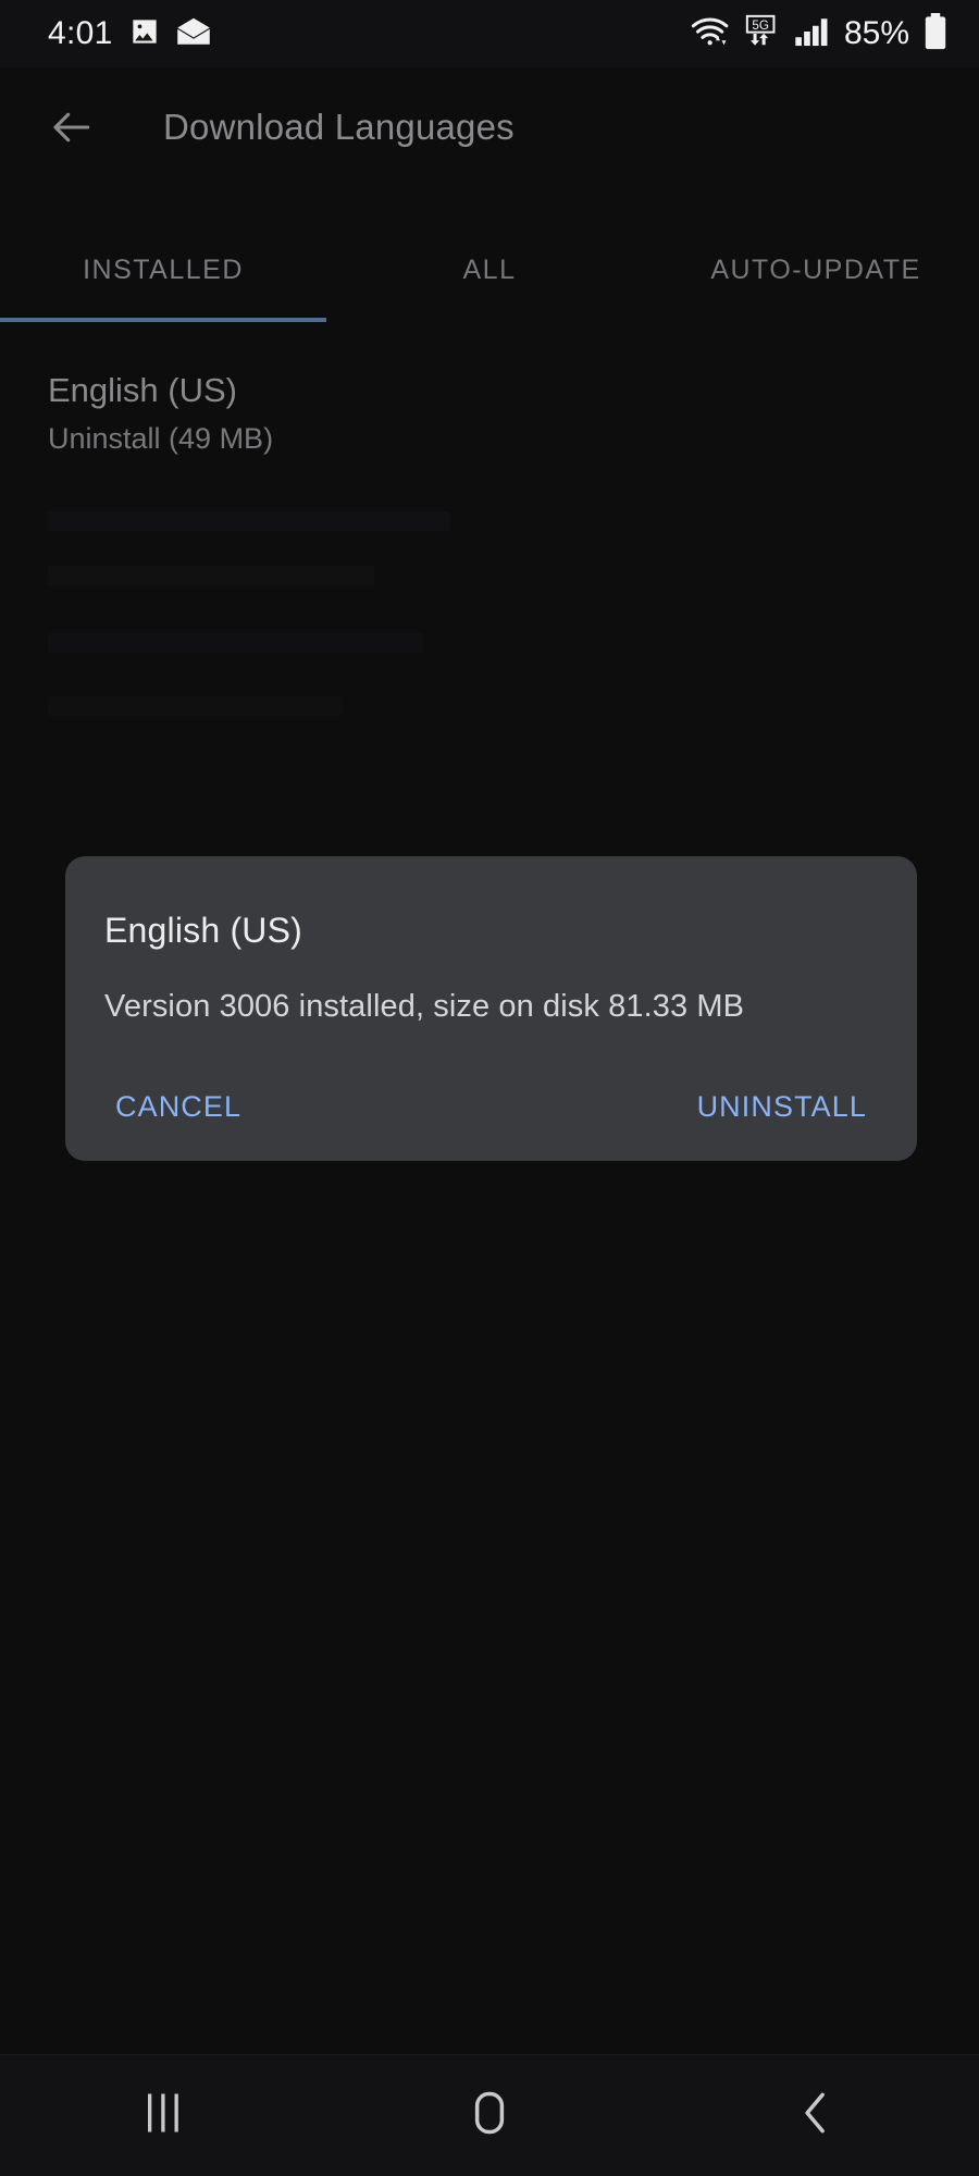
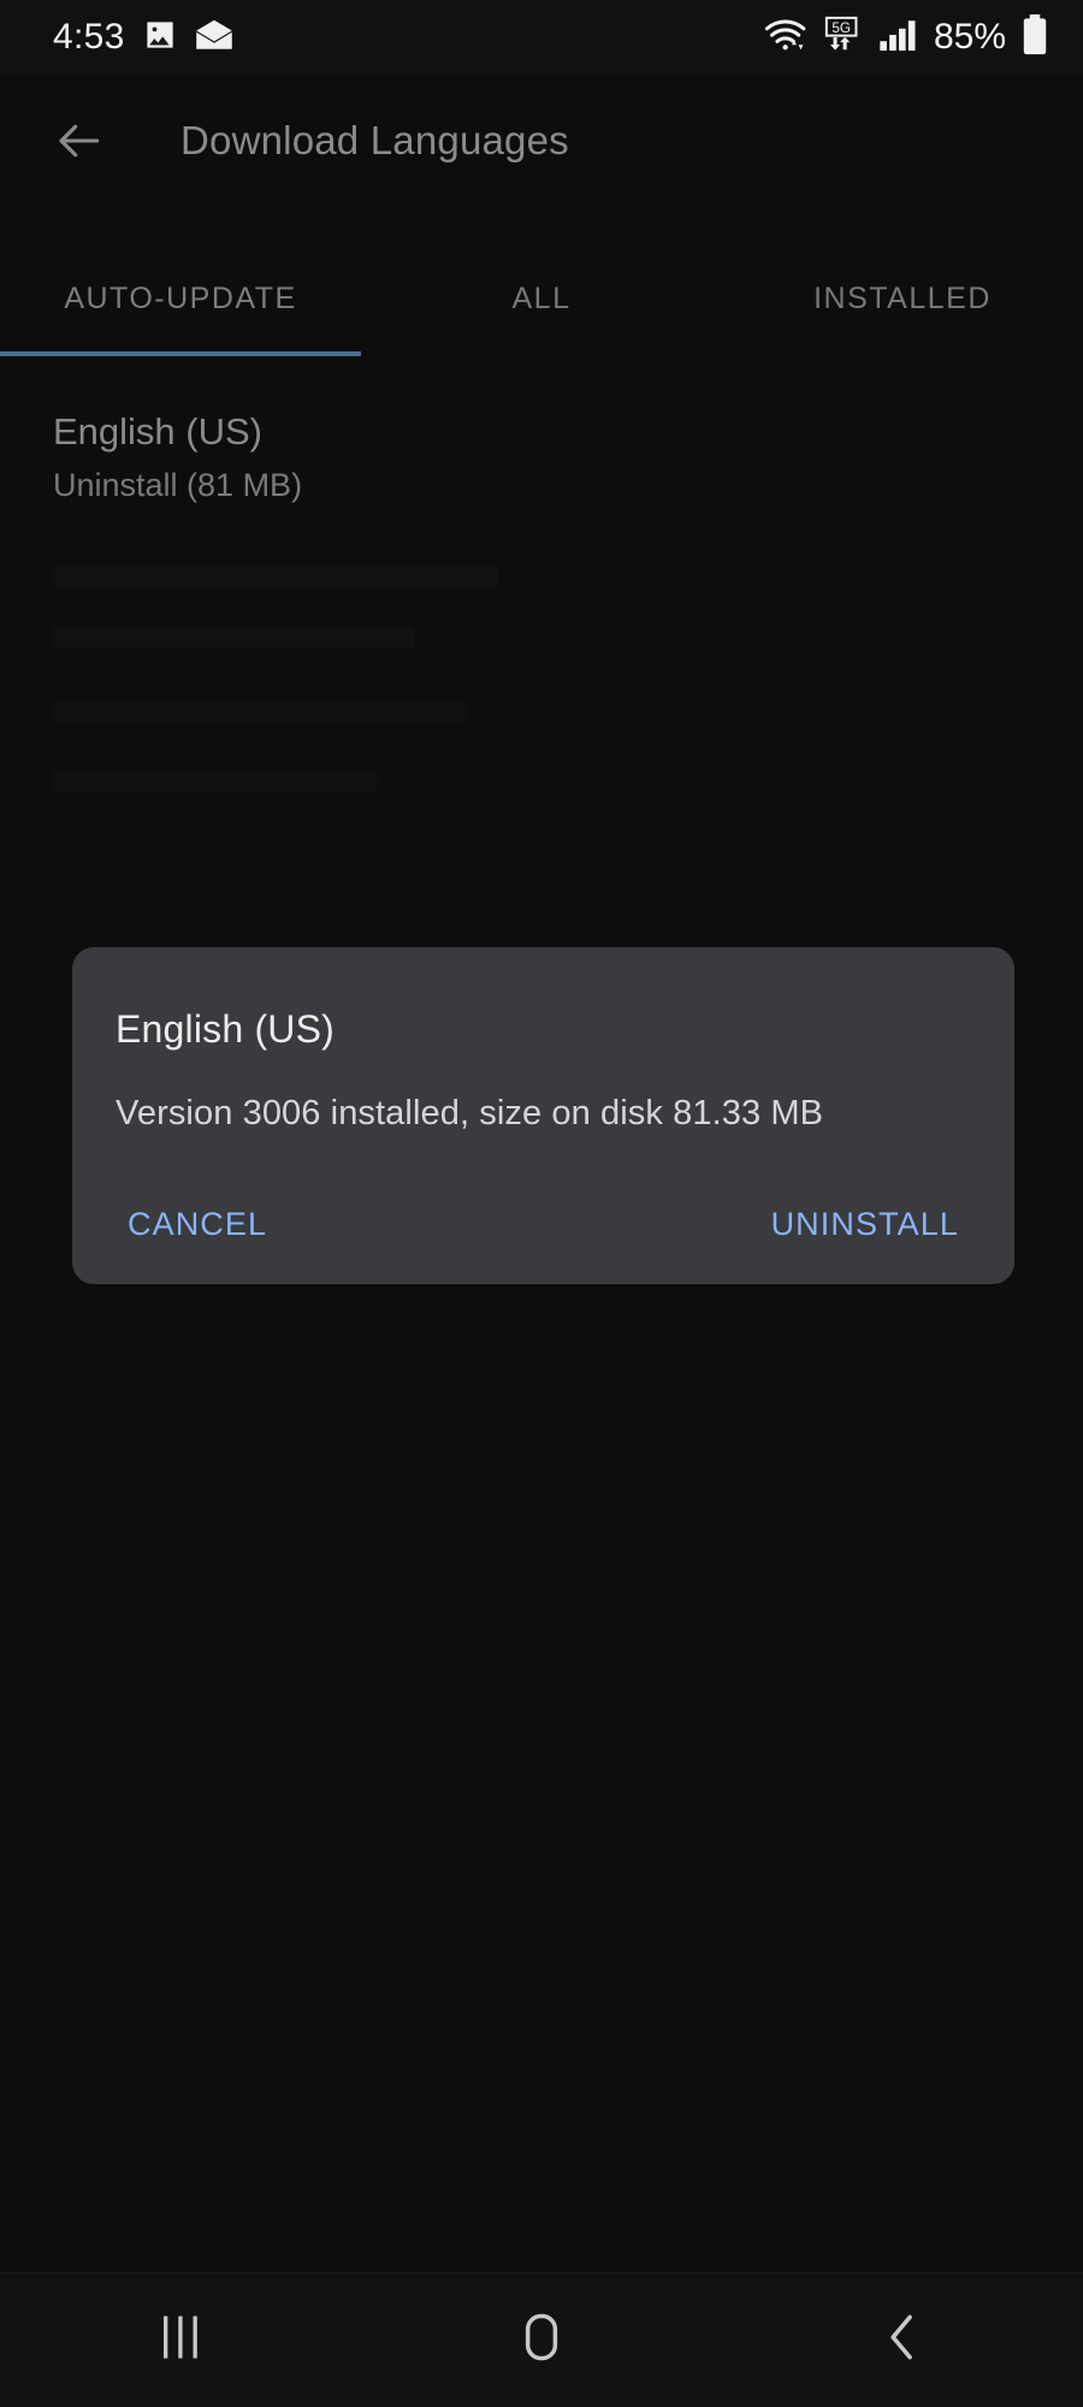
- 4:01
+ 4:53
  5G
  85%
  Download Languages
- INSTALLED
+ AUTO-UPDATE
  ALL
- AUTO-UPDATE
+ INSTALLED
  English (US)
- Uninstall (49 MB)
+ Uninstall (81 MB)
  English (US)
  Version 3006 installed, size on disk 81.33 MB
  CANCEL
  UNINSTALL
